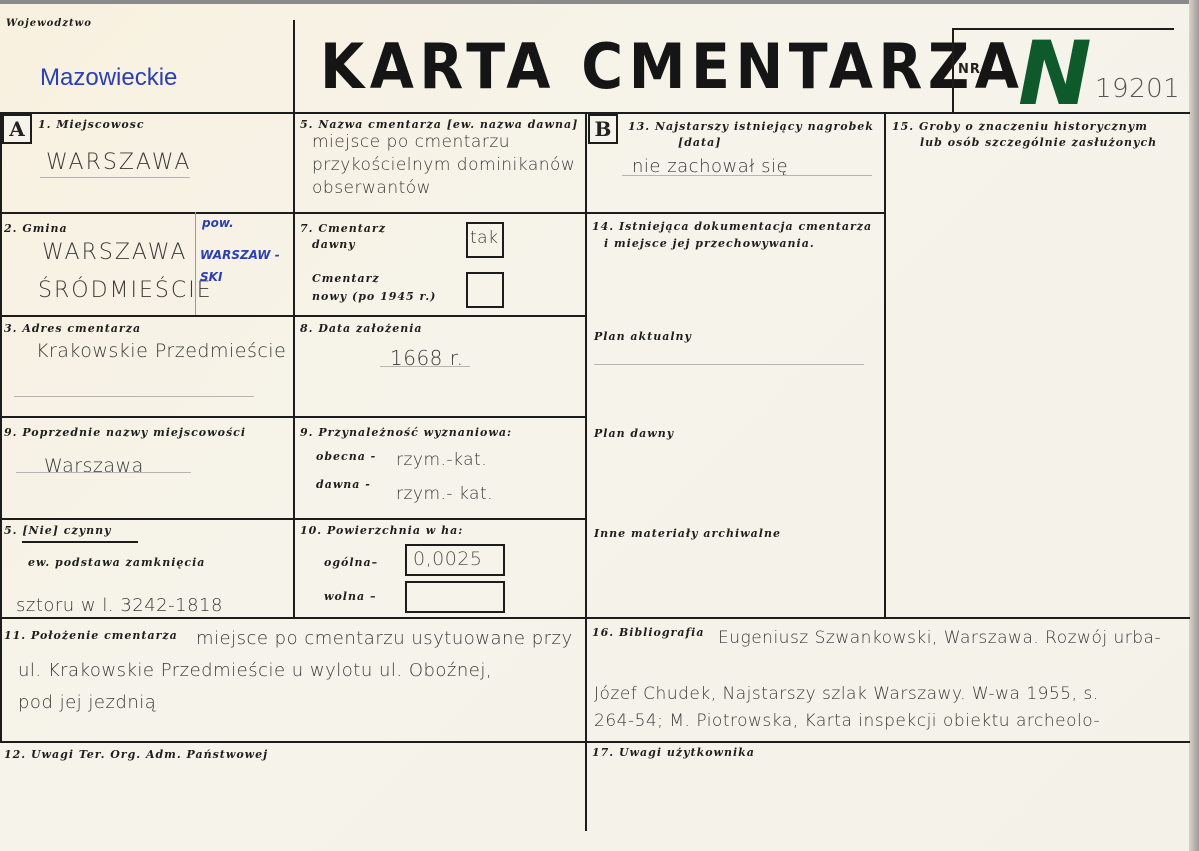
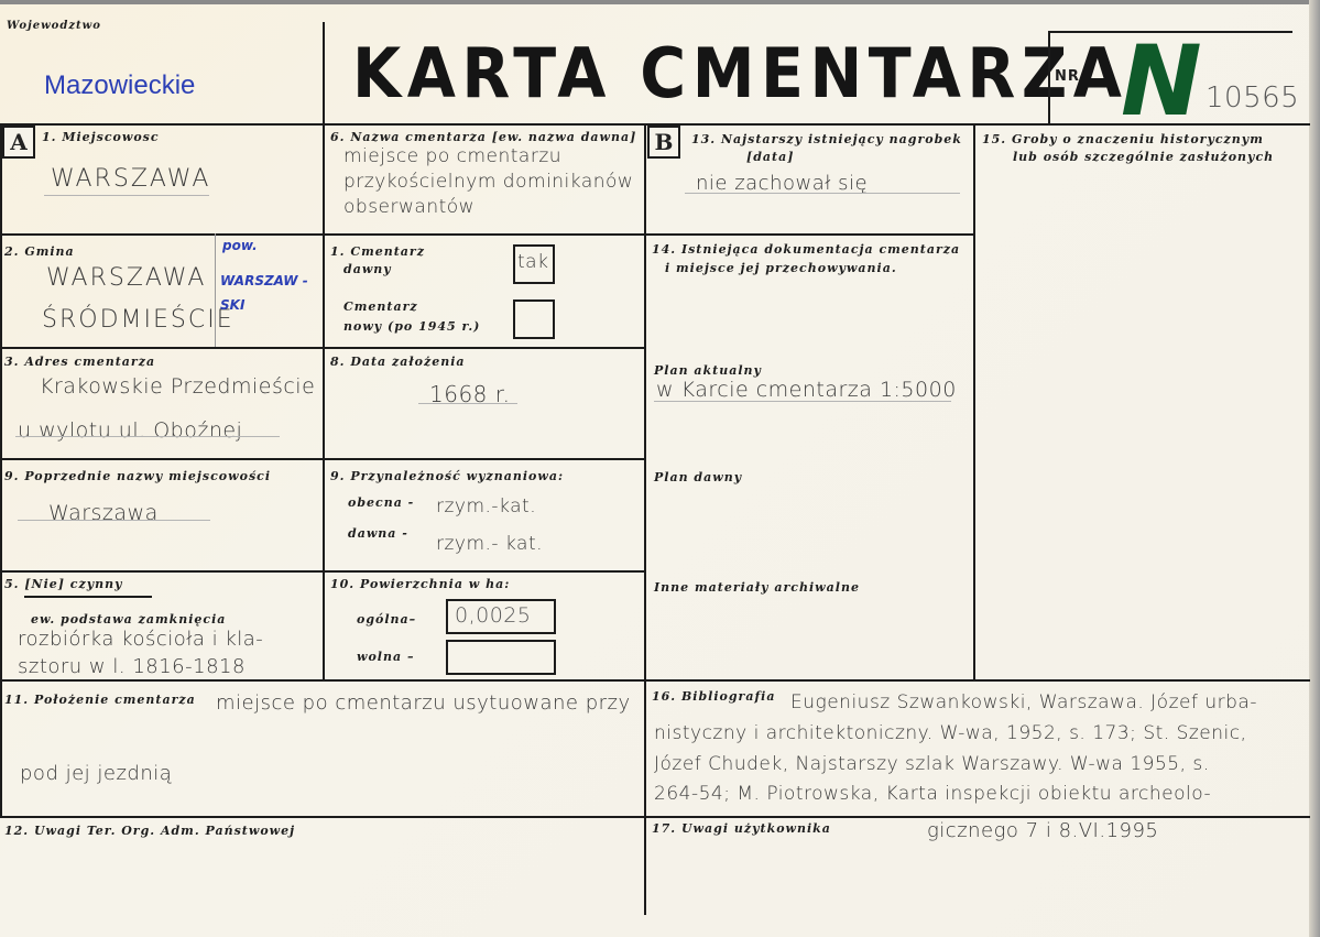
  Wojewodztwo
  Mazowieckie
  KARTA CMENTARZA
  NR
  N
- 19201
+ 10565
  A
  1. Miejscowosc
  WARSZAWA
  2. Gmina
  WARSZAWA
  ŚRÓDMIEŚCIE
  pow.
  WARSZAW -
  SKI
  3. Adres cmentarza
  Krakowskie Przedmieście
+ u wylotu ul. Oboźnej
  9. Poprzednie nazwy miejscowości
  Warszawa
  5. [Nie] czynny
  ew. podstawa zamknięcia
+ rozbiórka kościoła i kla-
- sztoru w l. 3242-1818
+ sztoru w l. 1816-1818
- 5. Nazwa cmentarza [ew. nazwa dawna]
+ 6. Nazwa cmentarza [ew. nazwa dawna]
  miejsce po cmentarzu
  przykościelnym dominikanów
  obserwantów
- 7. Cmentarz
+ 1. Cmentarz
  dawny
  tak
  Cmentarz
  nowy (po 1945 r.)
  8. Data założenia
  1668 r.
  9. Przynależność wyznaniowa:
  obecna -
  rzym.-kat.
  dawna -
  rzym.- kat.
  10. Powierzchnia w ha:
  ogólna–
  0,0025
  wolna –
  11. Położenie cmentarza
  miejsce po cmentarzu usytuowane przy
- ul. Krakowskie Przedmieście u wylotu ul. Oboźnej,
  pod jej jezdnią
  12. Uwagi Ter. Org. Adm. Państwowej
  B
  13. Najstarszy istniejący nagrobek
  [data]
  nie zachował się
  14. Istniejąca dokumentacja cmentarza
  i miejsce jej przechowywania.
  Plan aktualny
+ w Karcie cmentarza 1:5000
  Plan dawny
  Inne materiały archiwalne
  15. Groby o znaczeniu historycznym
  lub osób szczególnie zasłużonych
  16. Bibliografia
- Eugeniusz Szwankowski, Warszawa. Rozwój urba-
+ Eugeniusz Szwankowski, Warszawa. Józef urba-
+ nistyczny i architektoniczny. W-wa, 1952, s. 173; St. Szenic,
  Józef Chudek, Najstarszy szlak Warszawy. W-wa 1955, s.
  264-54; M. Piotrowska, Karta inspekcji obiektu archeolo-
  17. Uwagi użytkownika
+ gicznego 7 i 8.VI.1995
